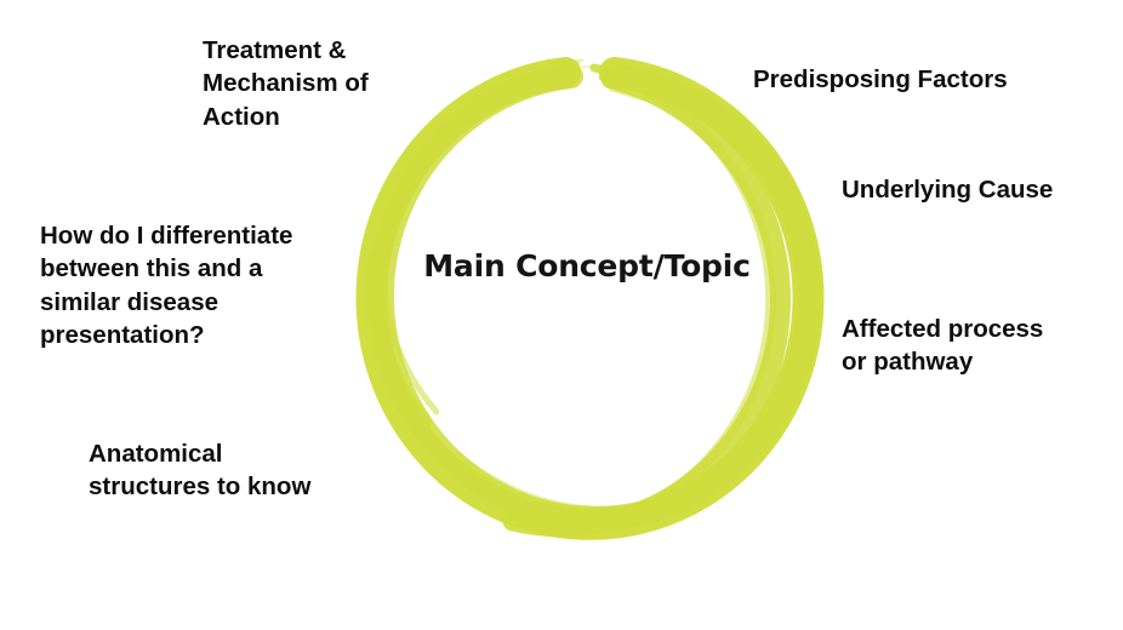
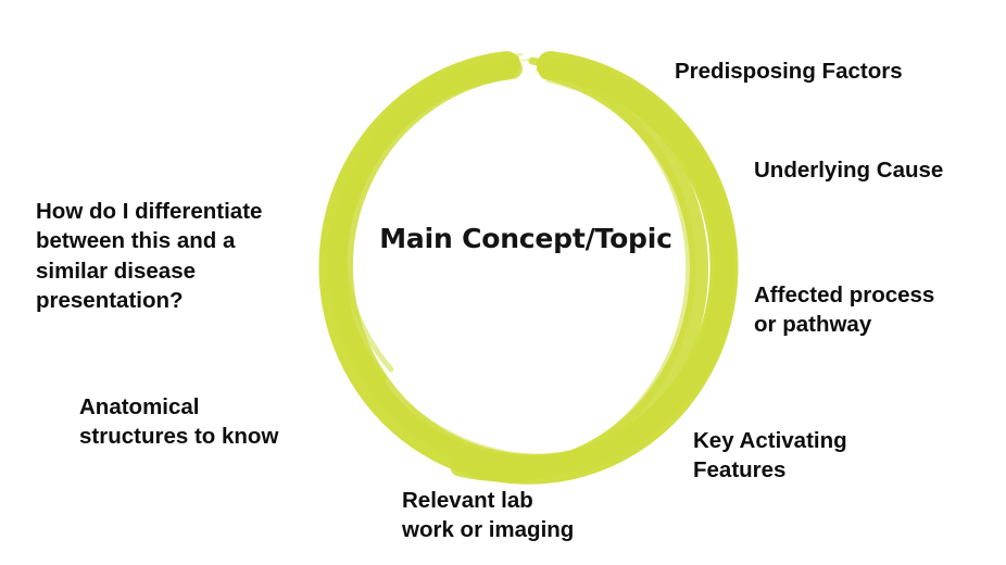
  Main Concept/Topic
- Treatment &
- Mechanism of
- Action
  How do I differentiate
  between this and a
  similar disease
  presentation?
  Anatomical
  structures to know
+ Relevant lab
+ work or imaging
+ Key Activating
+ Features
  Affected process
  or pathway
  Underlying Cause
  Predisposing Factors
